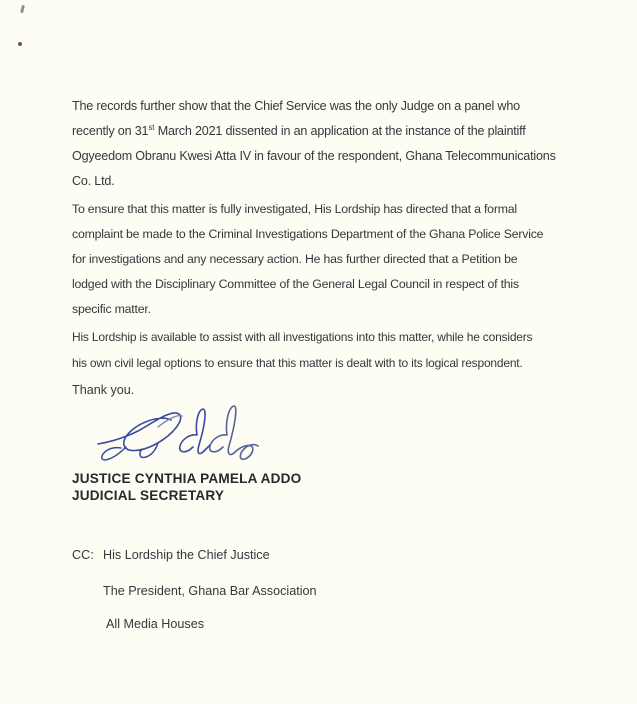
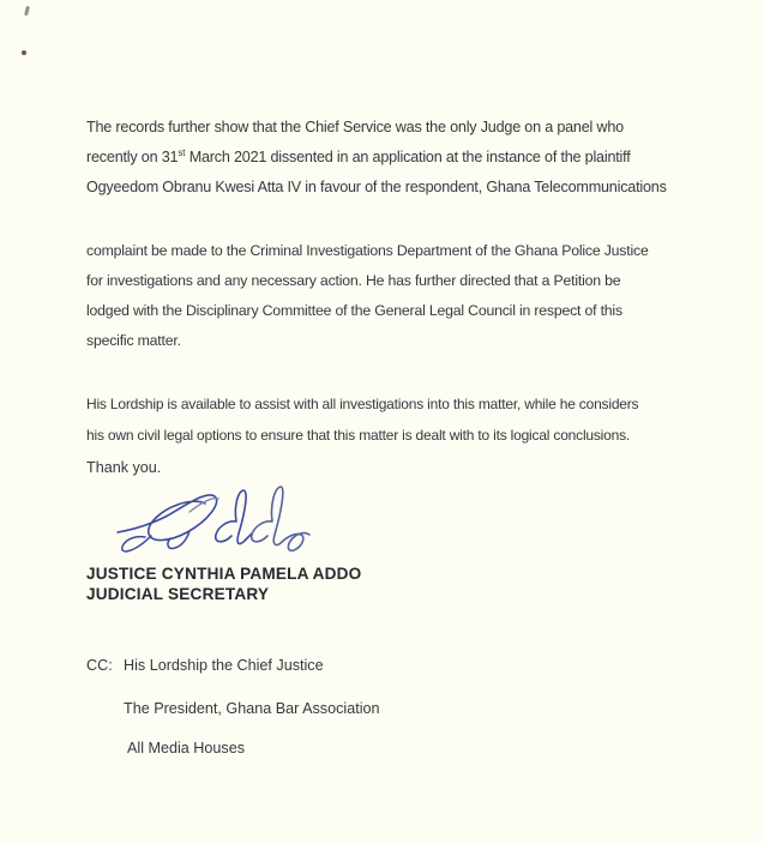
  The records further show that the Chief Service was the only Judge on a panel who
  recently on 31st March 2021 dissented in an application at the instance of the plaintiff
  Ogyeedom Obranu Kwesi Atta IV in favour of the respondent, Ghana Telecommunications
- Co. Ltd.
- To ensure that this matter is fully investigated, His Lordship has directed that a formal
- complaint be made to the Criminal Investigations Department of the Ghana Police Service
+ complaint be made to the Criminal Investigations Department of the Ghana Police Justice
  for investigations and any necessary action. He has further directed that a Petition be
  lodged with the Disciplinary Committee of the General Legal Council in respect of this
  specific matter.
  His Lordship is available to assist with all investigations into this matter, while he considers
- his own civil legal options to ensure that this matter is dealt with to its logical respondent.
+ his own civil legal options to ensure that this matter is dealt with to its logical conclusions.
  Thank you.
  JUSTICE CYNTHIA PAMELA ADDO
  JUDICIAL SECRETARY
  CC:
  His Lordship the Chief Justice
  The President, Ghana Bar Association
  All Media Houses
